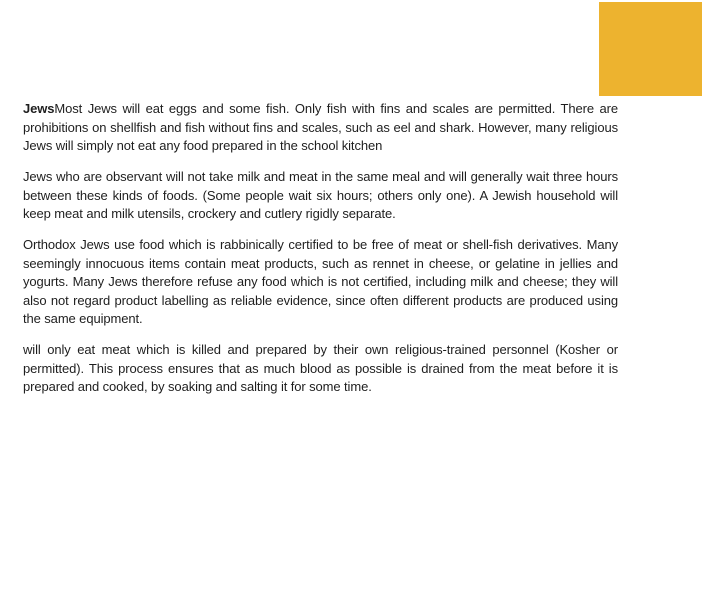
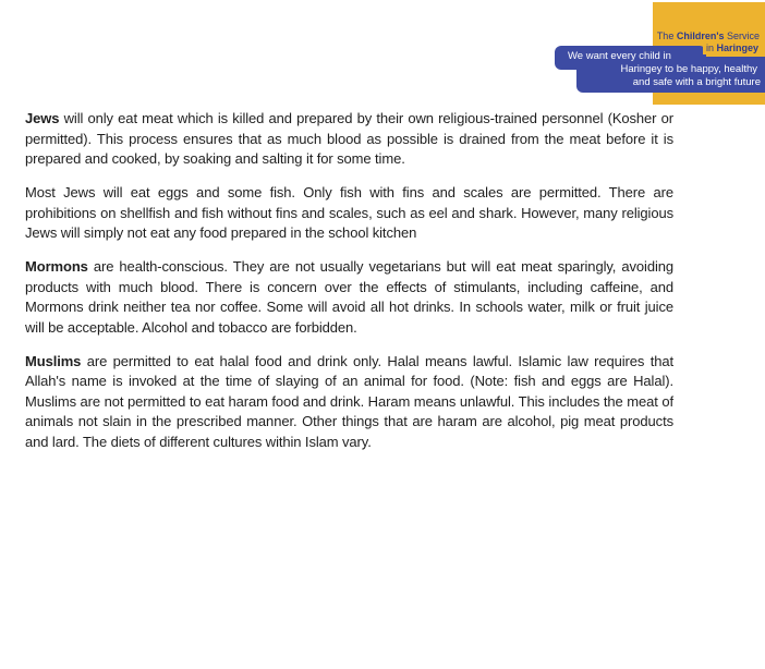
+ We want every child in
+ Haringey to be happy, healthy
+ and safe with a bright future
+ The Children's Service
+ in Haringey
- JewsMost Jews will eat eggs and some fish. Only fish with fins and scales are permitted. There are prohibitions on shellfish and fish without fins and scales, such as eel and shark. However, many religious Jews will simply not eat any food prepared in the school kitchen
+ Jews will only eat meat which is killed and prepared by their own religious-trained personnel (Kosher or permitted). This process ensures that as much blood as possible is drained from the meat before it is prepared and cooked, by soaking and salting it for some time.
- Jews who are observant will not take milk and meat in the same meal and will generally wait three hours between these kinds of foods. (Some people wait six hours; others only one). A Jewish household will keep meat and milk utensils, crockery and cutlery rigidly separate.
- Orthodox Jews use food which is rabbinically certified to be free of meat or shell-fish derivatives. Many seemingly innocuous items contain meat products, such as rennet in cheese, or gelatine in jellies and yogurts. Many Jews therefore refuse any food which is not certified, including milk and cheese; they will also not regard product labelling as reliable evidence, since often different products are produced using the same equipment.
- will only eat meat which is killed and prepared by their own religious-trained personnel (Kosher or permitted). This process ensures that as much blood as possible is drained from the meat before it is prepared and cooked, by soaking and salting it for some time.
+ Most Jews will eat eggs and some fish. Only fish with fins and scales are permitted. There are prohibitions on shellfish and fish without fins and scales, such as eel and shark. However, many religious Jews will simply not eat any food prepared in the school kitchen
+ Mormons are health-conscious. They are not usually vegetarians but will eat meat sparingly, avoiding products with much blood. There is concern over the effects of stimulants, including caffeine, and Mormons drink neither tea nor coffee. Some will avoid all hot drinks. In schools water, milk or fruit juice will be acceptable. Alcohol and tobacco are forbidden.
+ Muslims are permitted to eat halal food and drink only. Halal means lawful. Islamic law requires that Allah's name is invoked at the time of slaying of an animal for food. (Note: fish and eggs are Halal). Muslims are not permitted to eat haram food and drink. Haram means unlawful. This includes the meat of animals not slain in the prescribed manner. Other things that are haram are alcohol, pig meat products and lard. The diets of different cultures within Islam vary.
